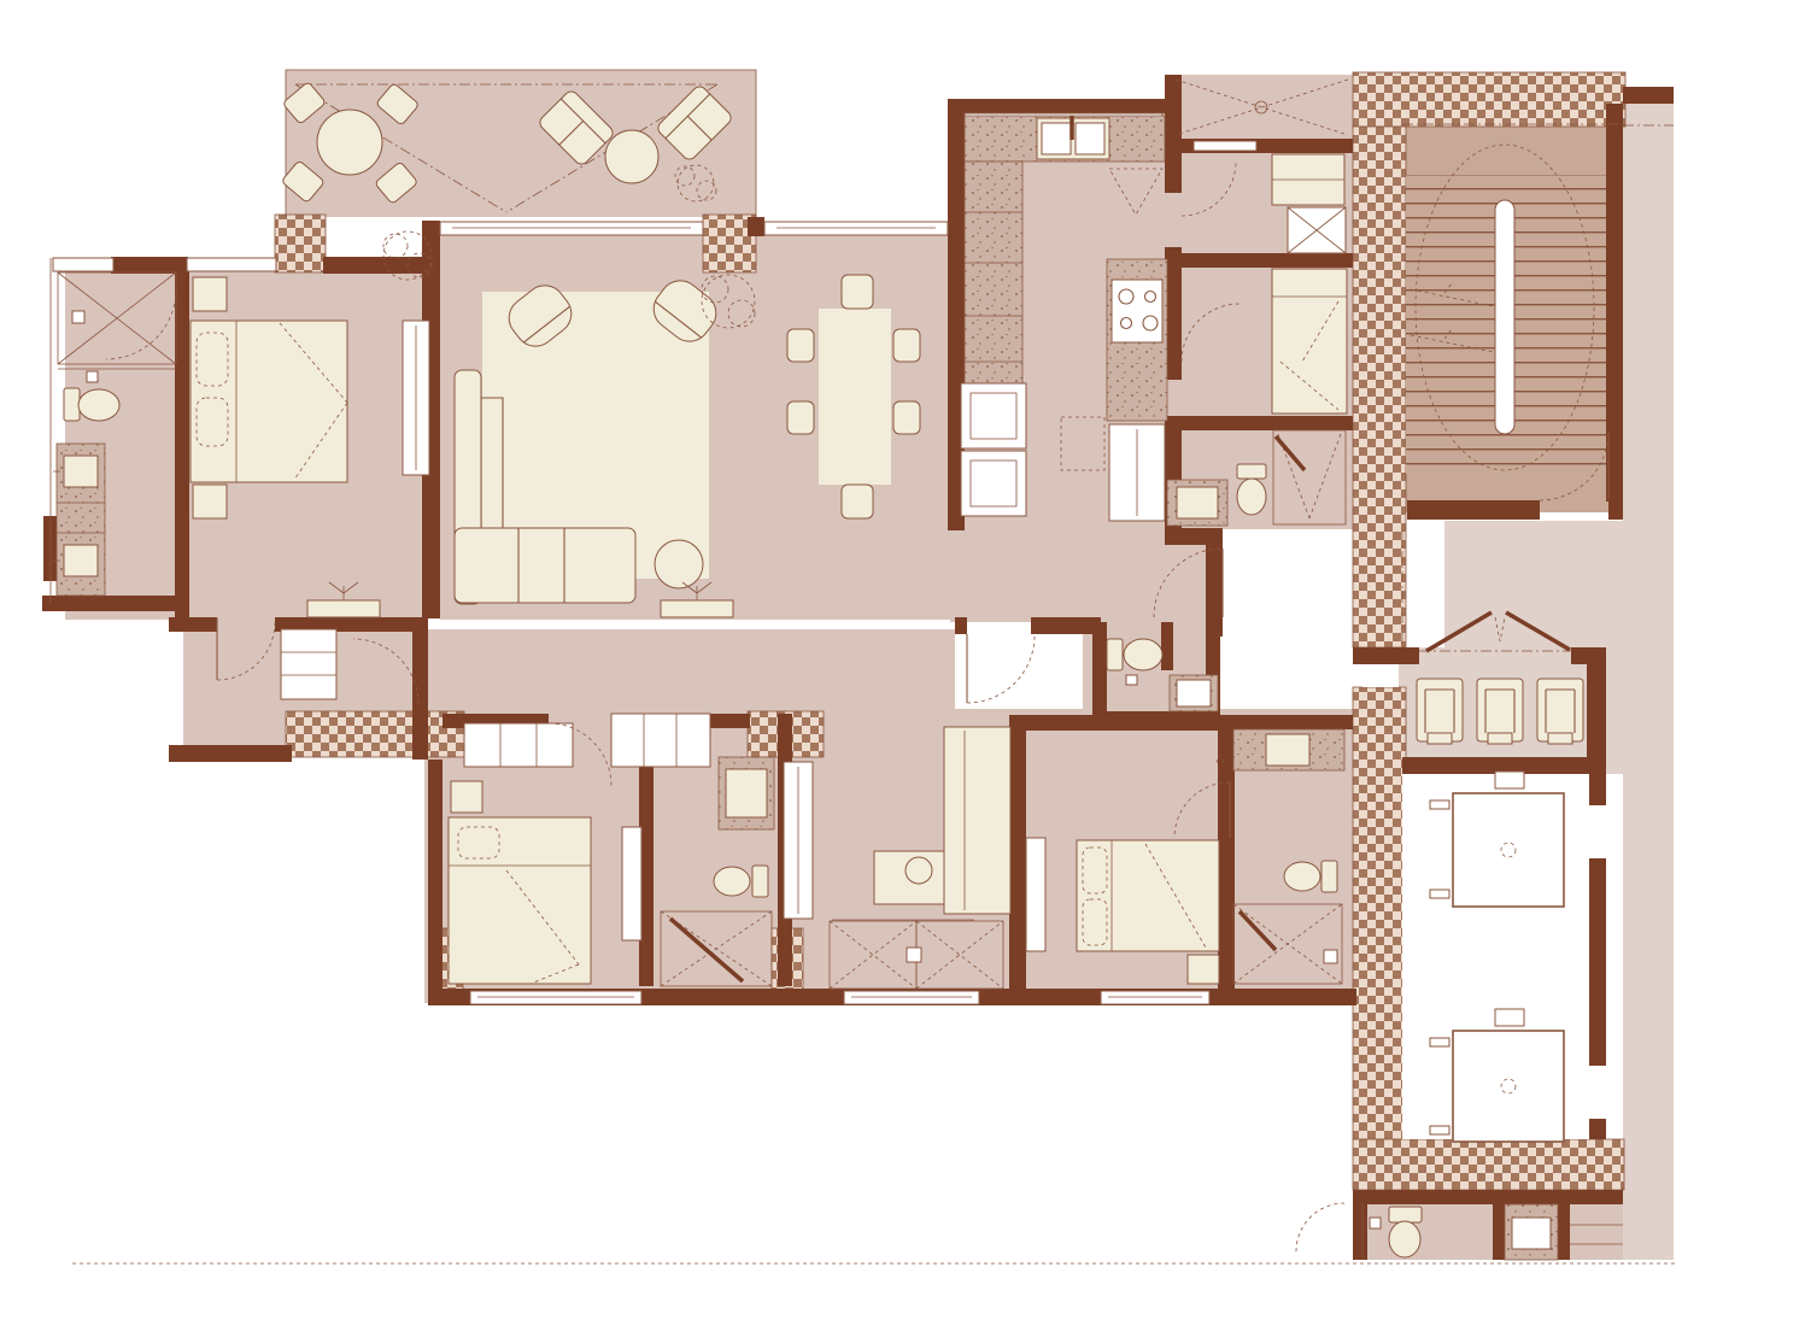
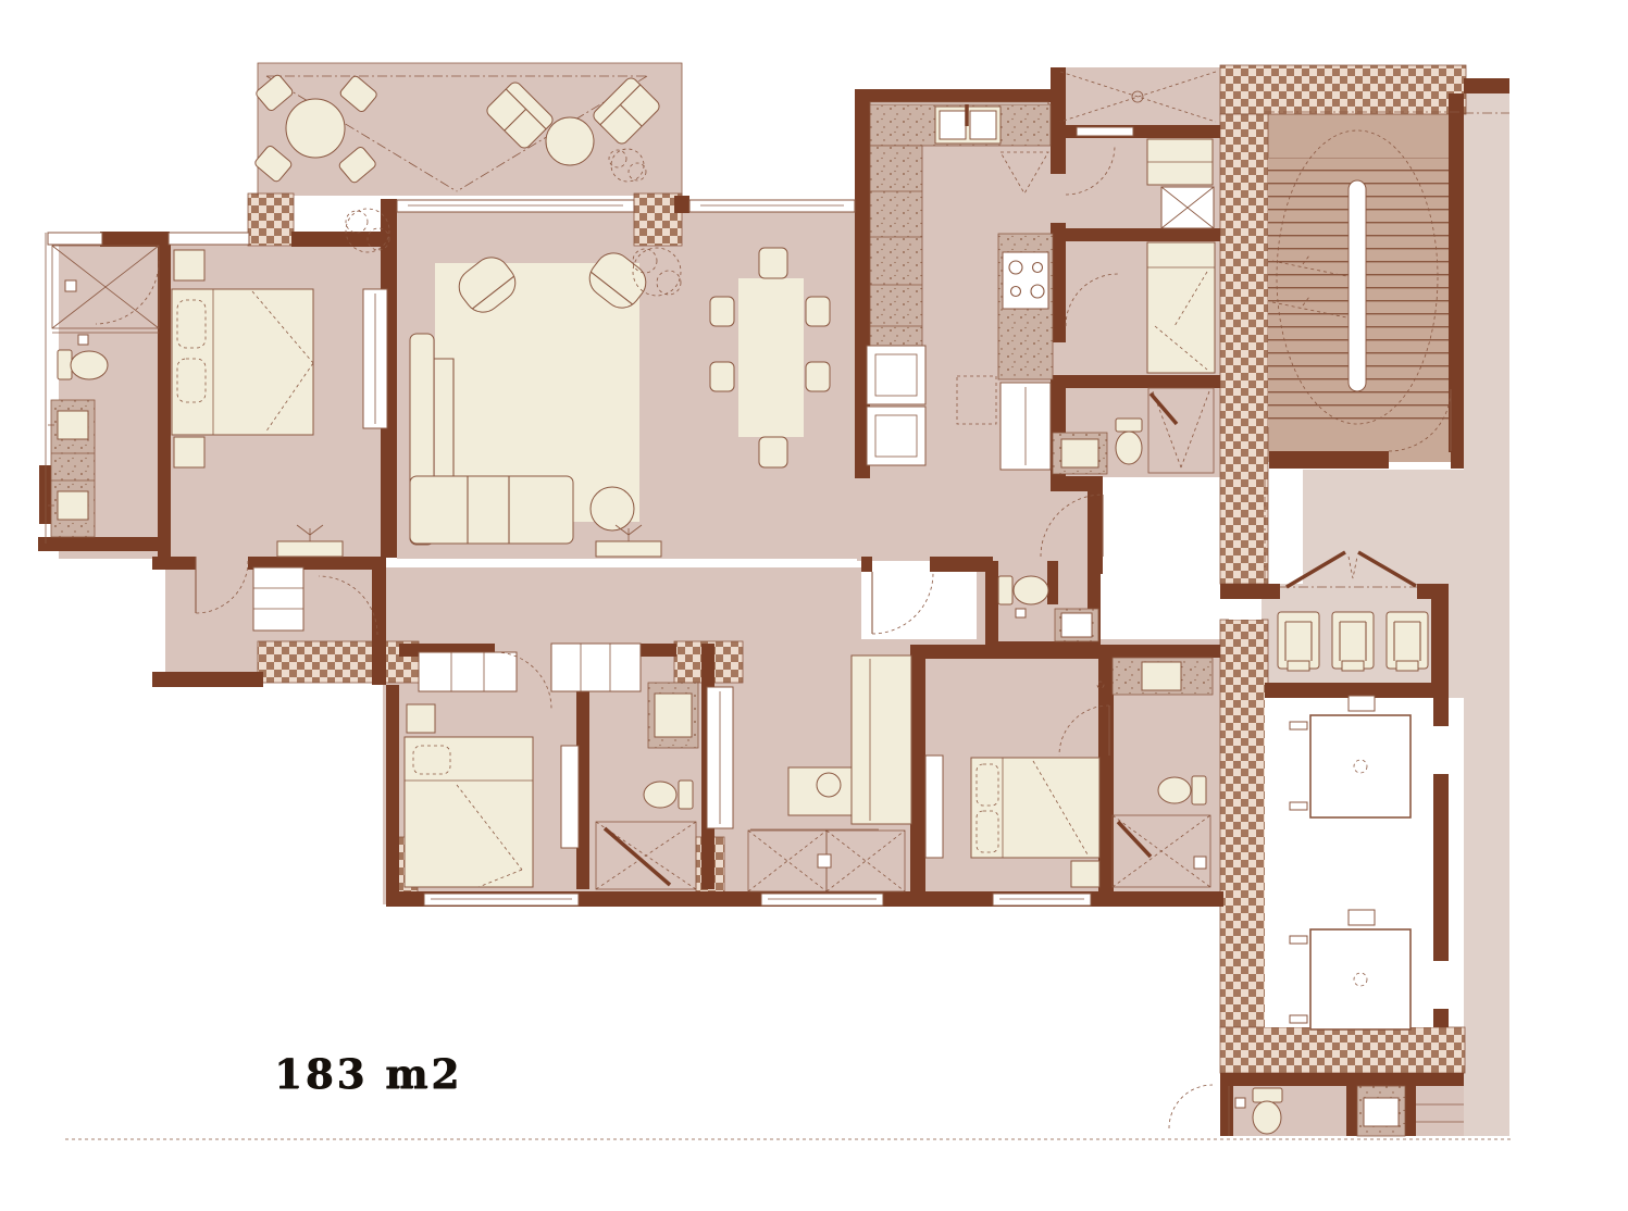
+ 183 m2
